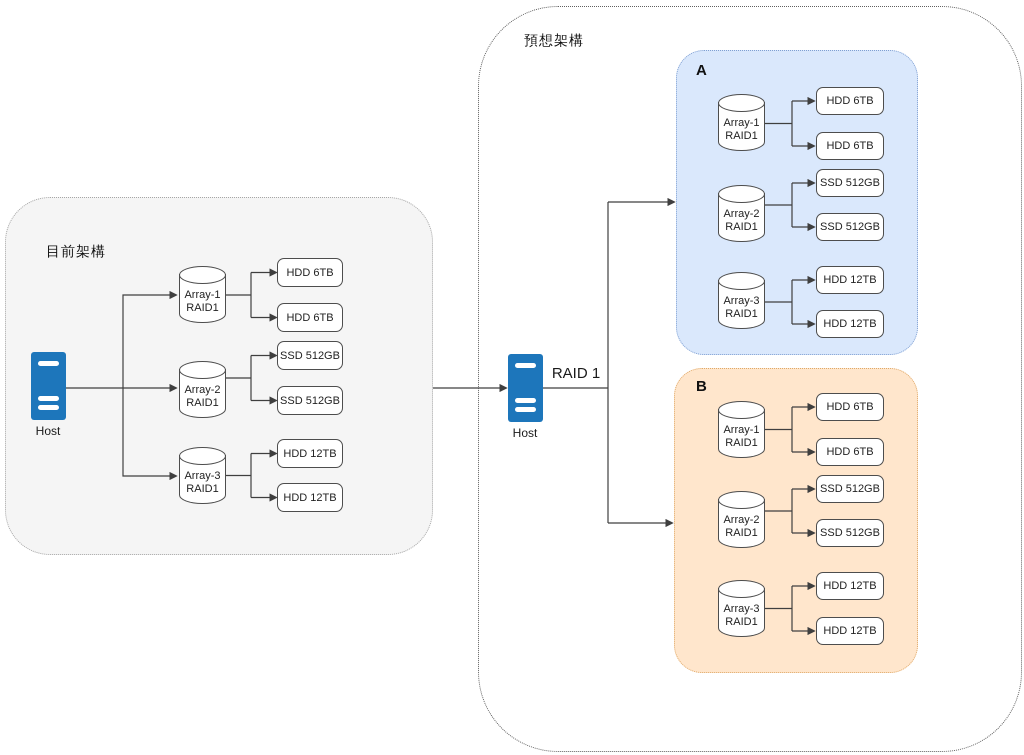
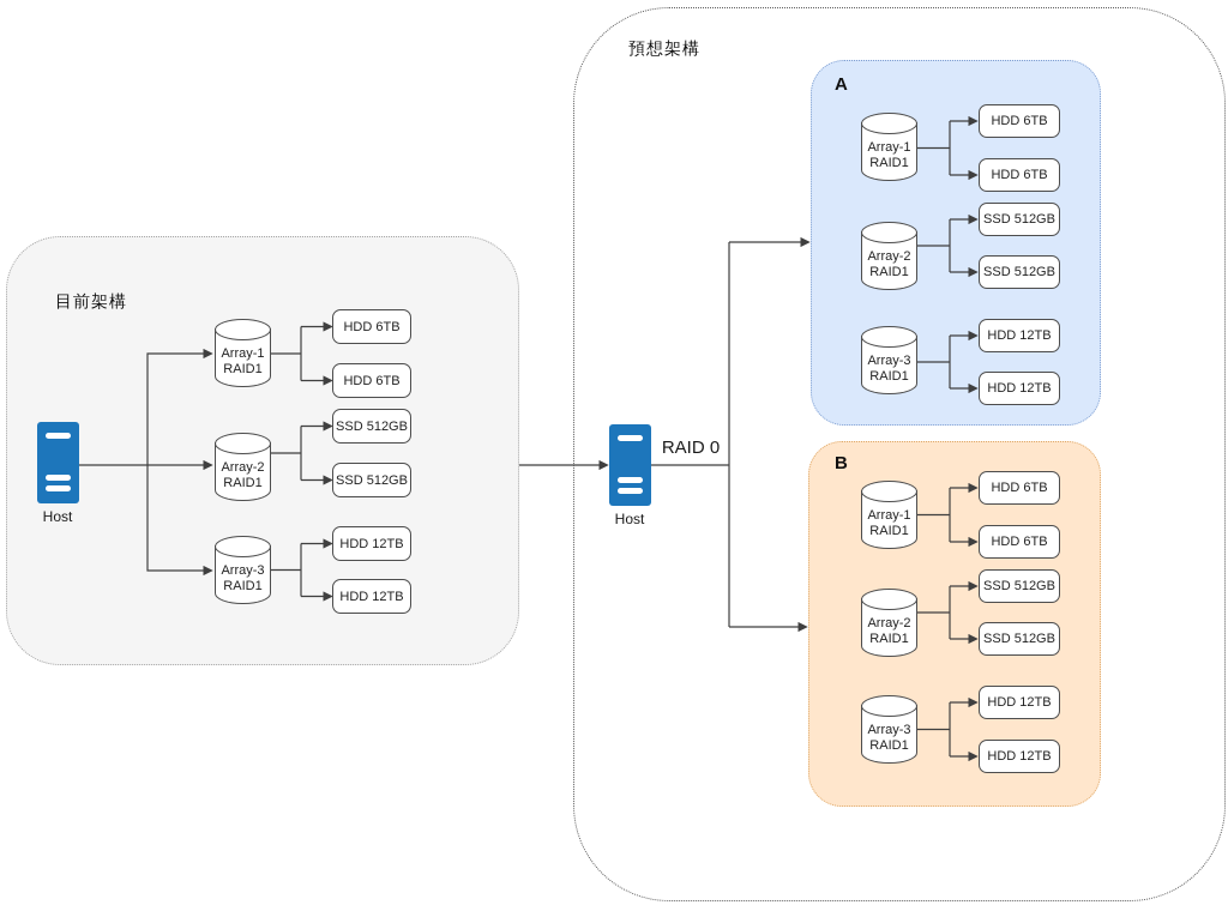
  目前架構
  預想架構
  A
  B
  Host
  Host
- RAID 1
+ RAID 0
  Array-1
  RAID1
  Array-2
  RAID1
  Array-3
  RAID1
  HDD 6TB
  HDD 6TB
  SSD 512GB
  SSD 512GB
  HDD 12TB
  HDD 12TB
  Array-1
  RAID1
  Array-2
  RAID1
  Array-3
  RAID1
  HDD 6TB
  HDD 6TB
  SSD 512GB
  SSD 512GB
  HDD 12TB
  HDD 12TB
  Array-1
  RAID1
  Array-2
  RAID1
  Array-3
  RAID1
  HDD 6TB
  HDD 6TB
  SSD 512GB
  SSD 512GB
  HDD 12TB
  HDD 12TB
